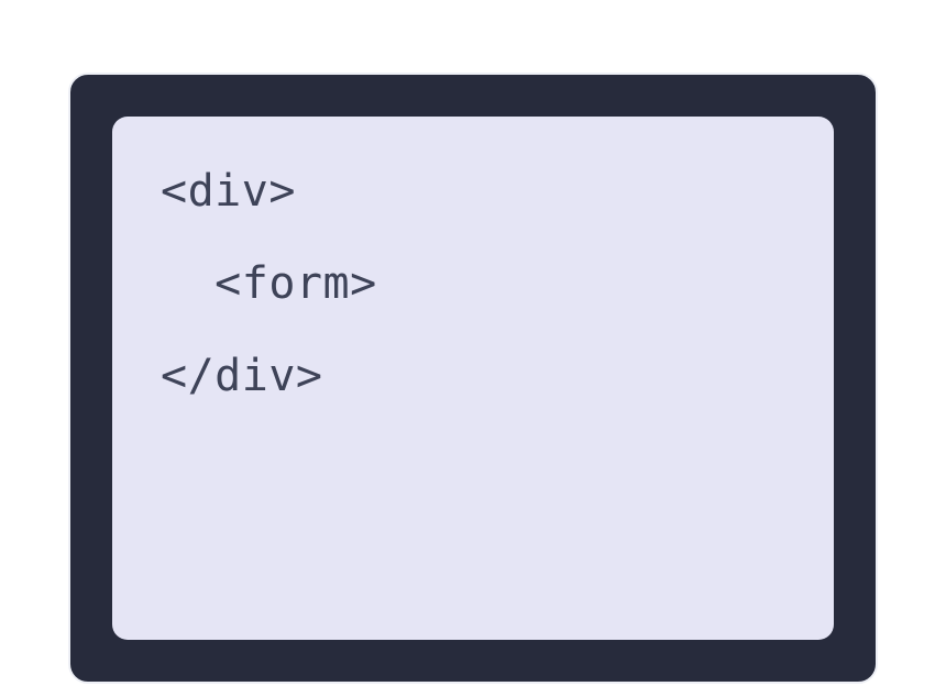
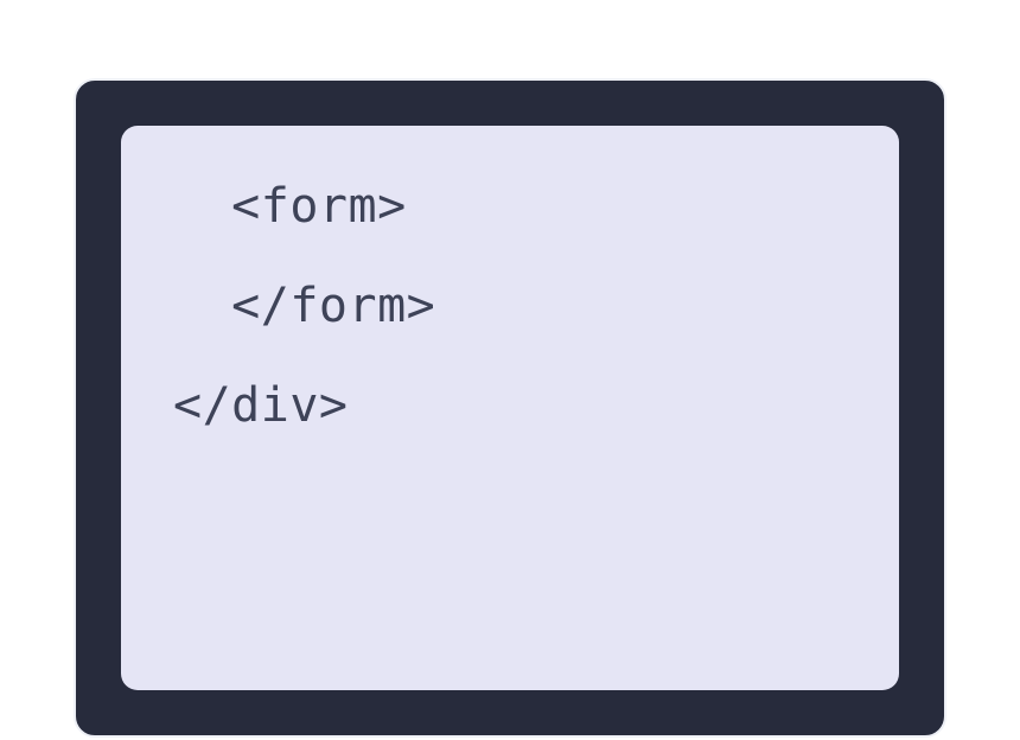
- <div>
  <form>
+ </form>
  </div>
